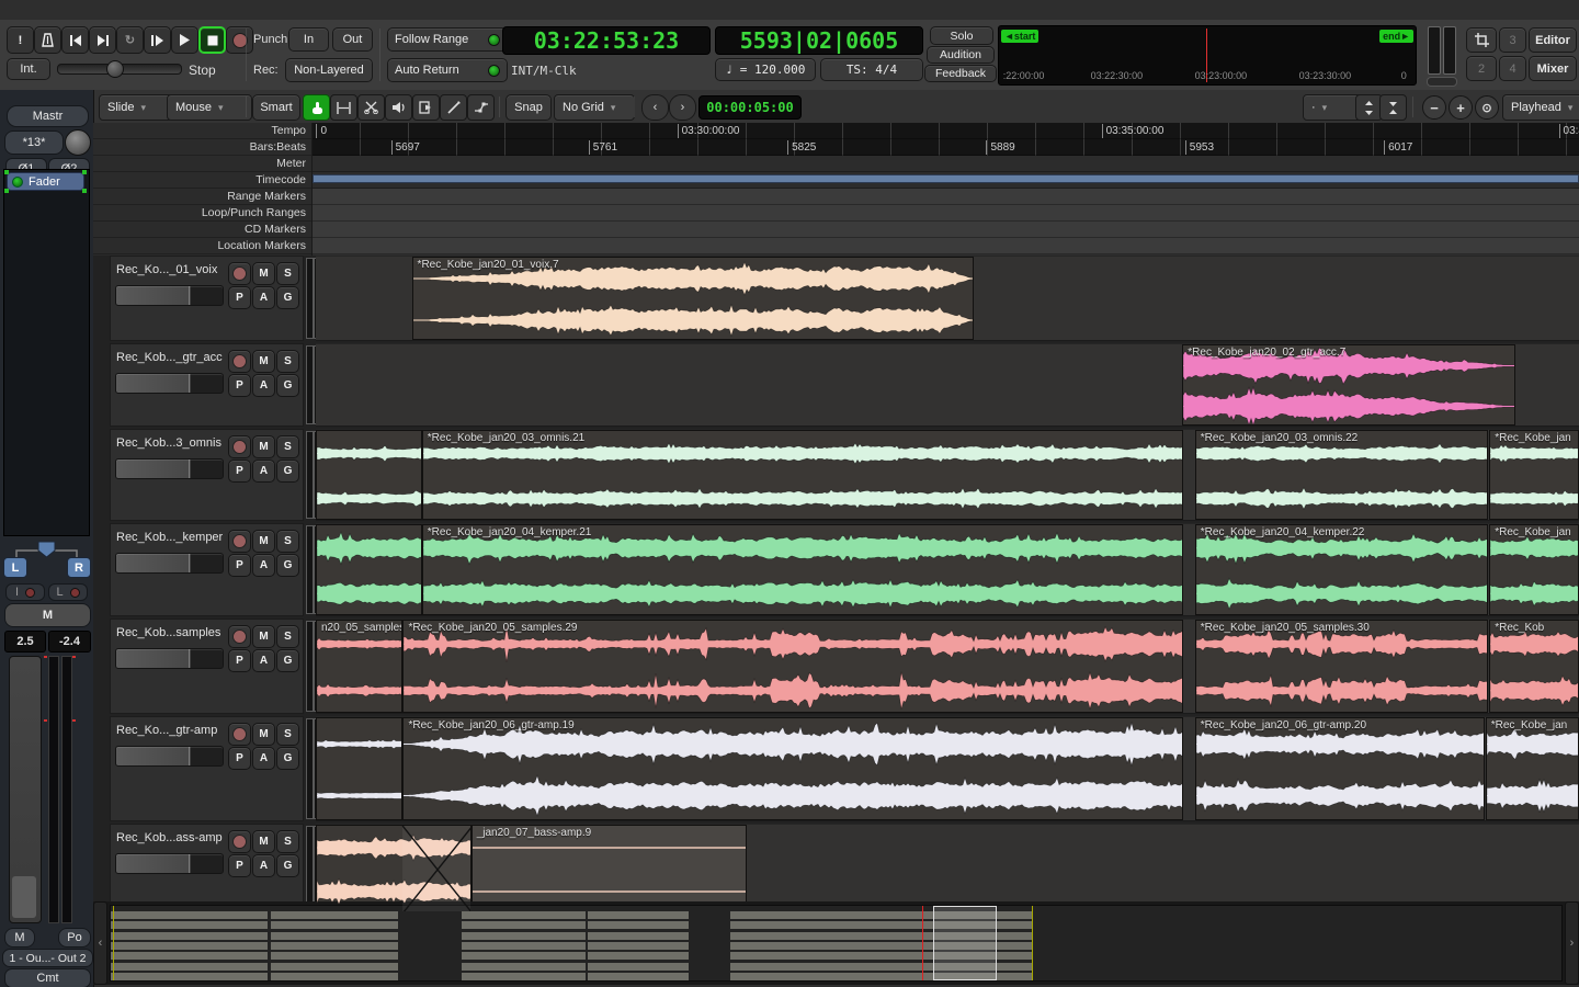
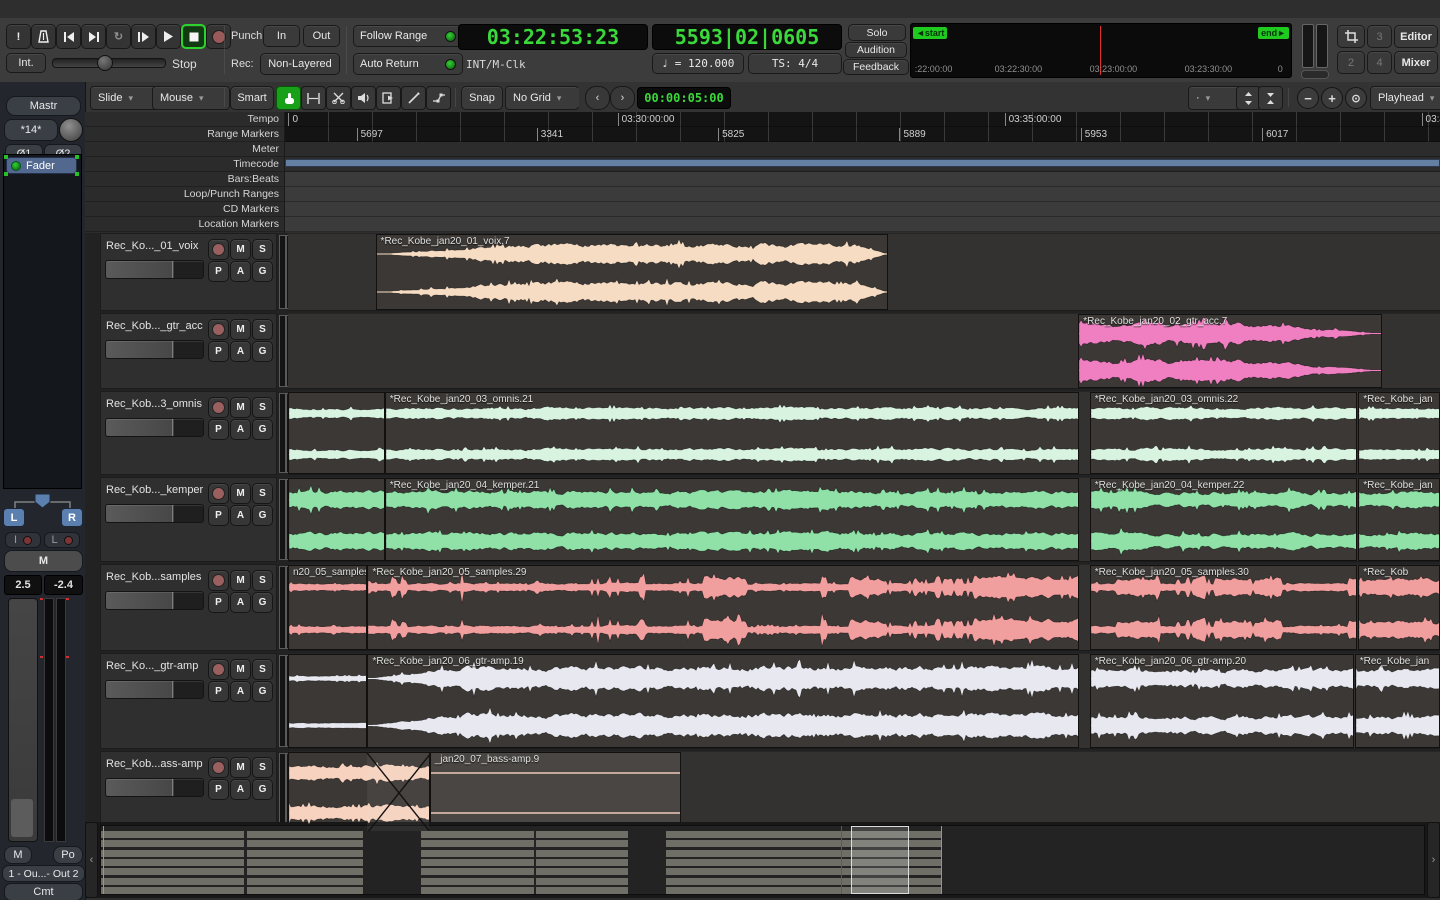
  !
  ↻
  Int.
  Stop
  Punch
  In
  Out
  Rec:
  Non-Layered
  Follow Range
  Auto Return
  03:22:53:23
  INT/M-Clk
  5593|02|0605
  ♩ = 120.000
  TS: 4/4
  Solo
  Audition
  Feedback
  ◄start
  end►
  :22:00:00
  03:22:30:00
  03:23:00:00
  03:23:30:00
  0
  3
  Editor
  2
  4
  Mixer
  Slide
  ▾
  Mouse
  ▾
  Smart
  Snap
  No Grid
  ▾
  ‹
  ›
  00:00:05:00
  ·
  ▾
  −
  +
  ⊙
  Playhead
  ▾
  Mastr
- *13*
+ *14*
  Fader
  L
  R
  I
  L
  M
  2.5
  -2.4
  M
  Po
  1 - Ou...- Out 2
  Cmt
  Tempo
- Bars:Beats
+ Range Markers
  Meter
  Timecode
- Range Markers
+ Bars:Beats
  Loop/Punch Ranges
  CD Markers
  Location Markers
  0
  03:30:00:00
  03:35:00:00
  5697
- 5761
+ 3341
  5825
  5889
  5953
  6017
  Rec_Ko..._01_voix
  M
  S
  P
  A
  G
  *Rec_Kobe_jan20_01_voix.7
  Rec_Kob..._gtr_acc
  M
  S
  P
  A
  G
  *Rec_Kobe_jan20_02_gtr_acc.7
  Rec_Kob...3_omnis
  M
  S
  P
  A
  G
  *Rec_Kobe_jan20_03_omnis.21
  *Rec_Kobe_jan20_03_omnis.22
  *Rec_Kobe_jan
  Rec_Kob..._kemper
  M
  S
  P
  A
  G
  *Rec_Kobe_jan20_04_kemper.21
  *Rec_Kobe_jan20_04_kemper.22
  *Rec_Kobe_jan
  Rec_Kob...samples
  M
  S
  P
  A
  G
  n20_05_sample
  *Rec_Kobe_jan20_05_samples.29
  *Rec_Kobe_jan20_05_samples.30
  *Rec_Kob
  Rec_Ko..._gtr-amp
  M
  S
  P
  A
  G
  *Rec_Kobe_jan20_06_gtr-amp.19
  *Rec_Kobe_jan20_06_gtr-amp.20
  *Rec_Kobe_jan
  Rec_Kob...ass-amp
  M
  S
  P
  A
  G
  _jan20_07_bass-amp.9
  ‹
  ›
